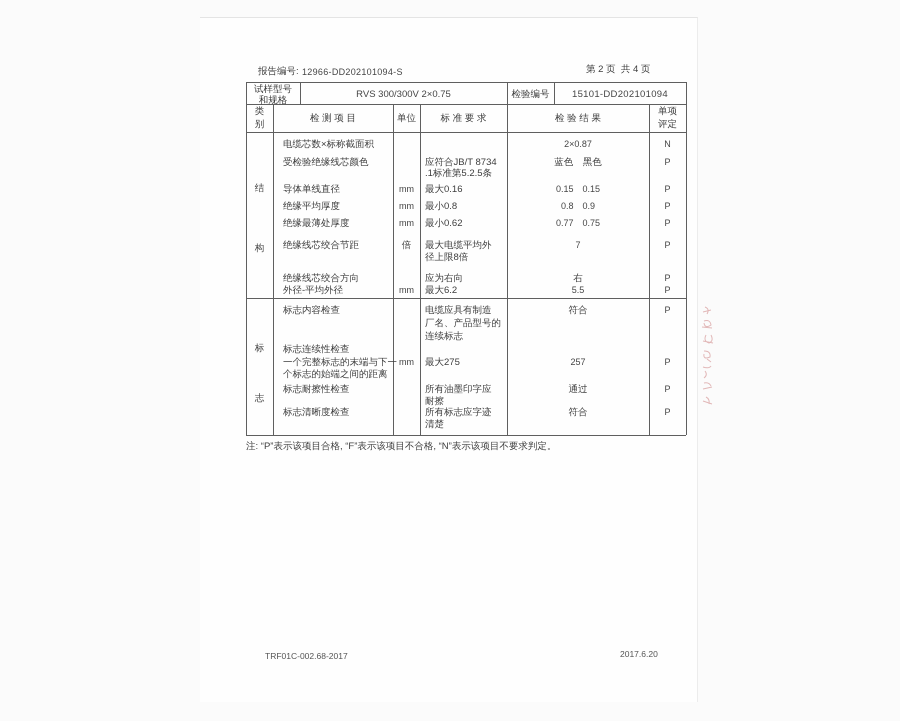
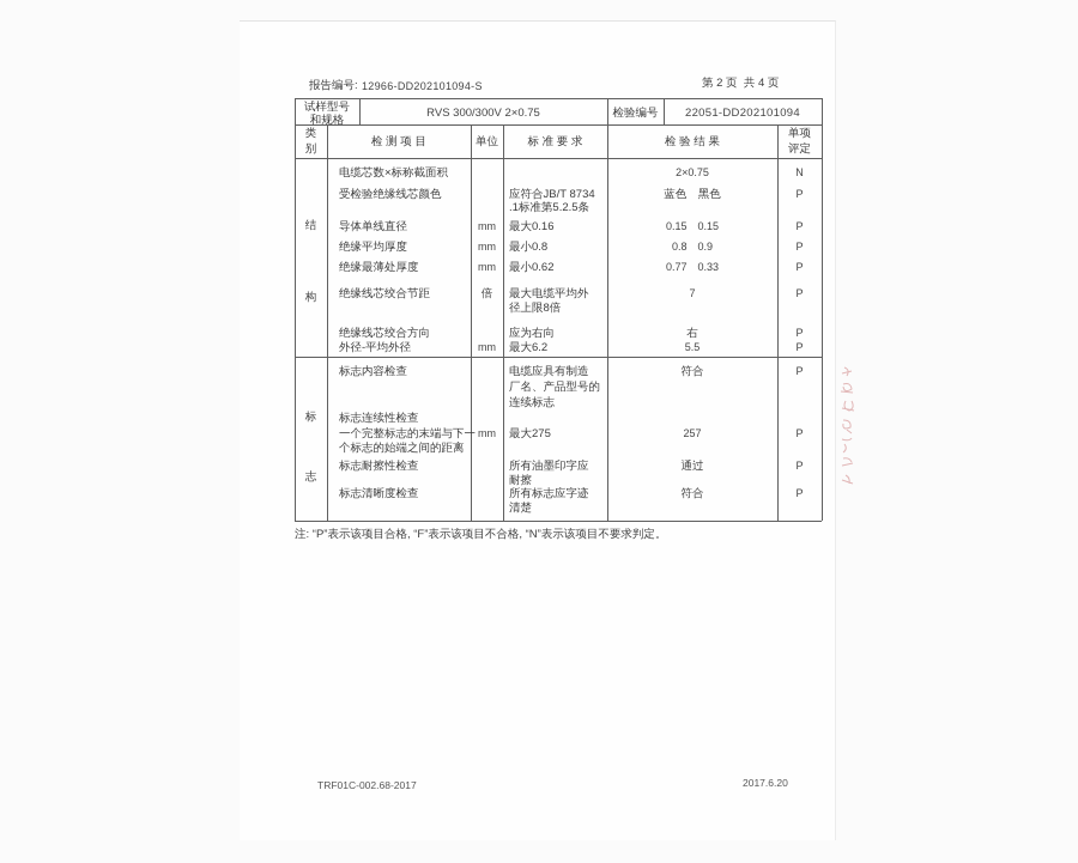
  报告编号:
  12966-DD202101094-S
  第 2 页 共 4 页
  试样型号
  和规格
  RVS 300/300V 2×0.75
  检验编号
- 15101-DD202101094
+ 22051-DD202101094
  类
  别
  检 测 项 目
  单位
  标 准 要 求
  检 验 结 果
  单项
  评定
  结
  构
  标
  志
  电缆芯数×标称截面积
- 2×0.87
+ 2×0.75
  N
  受检验绝缘线芯颜色
  应符合JB/T 8734
  .1标准第5.2.5条
  蓝色 黑色
  P
  导体单线直径
  mm
  最大0.16
  0.15 0.15
  P
  绝缘平均厚度
  mm
  最小0.8
  0.8 0.9
  P
  绝缘最薄处厚度
  mm
  最小0.62
- 0.77 0.75
+ 0.77 0.33
  P
  绝缘线芯绞合节距
  倍
  最大电缆平均外
  径上限8倍
  7
  P
  绝缘线芯绞合方向
  应为右向
  右
  P
  外径-平均外径
  mm
  最大6.2
  5.5
  P
  标志内容检查
  电缆应具有制造
  厂名、产品型号的
  连续标志
  符合
  P
  标志连续性检查
  一个完整标志的末端与下一
  个标志的始端之间的距离
  mm
  最大275
  257
  P
  标志耐擦性检查
  所有油墨印字应
  耐擦
  通过
  P
  标志清晰度检查
  所有标志应字迹
  清楚
  符合
  P
  注: “P”表示该项目合格, “F”表示该项目不合格, “N”表示该项目不要求判定。
  TRF01C-002.68-2017
  2017.6.20
